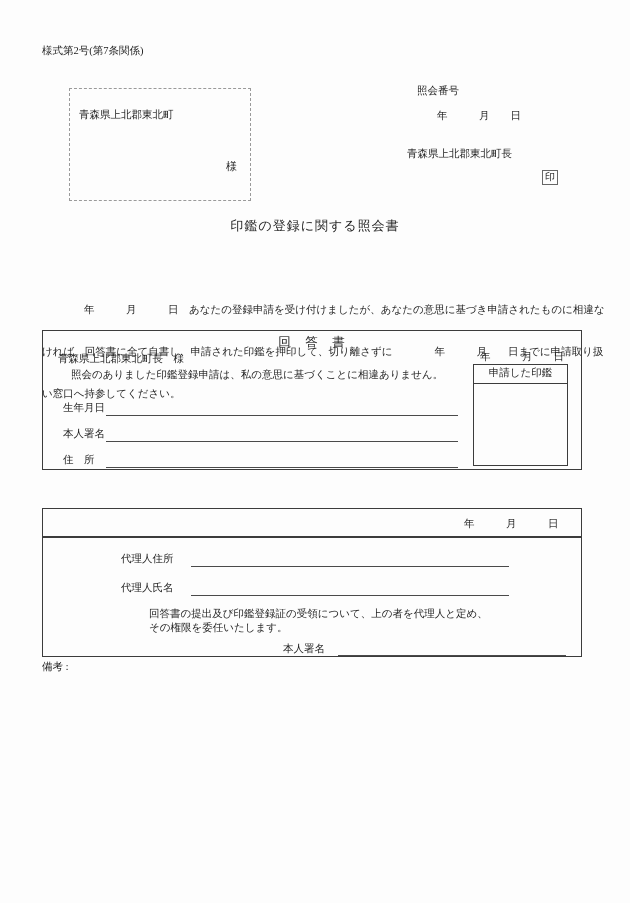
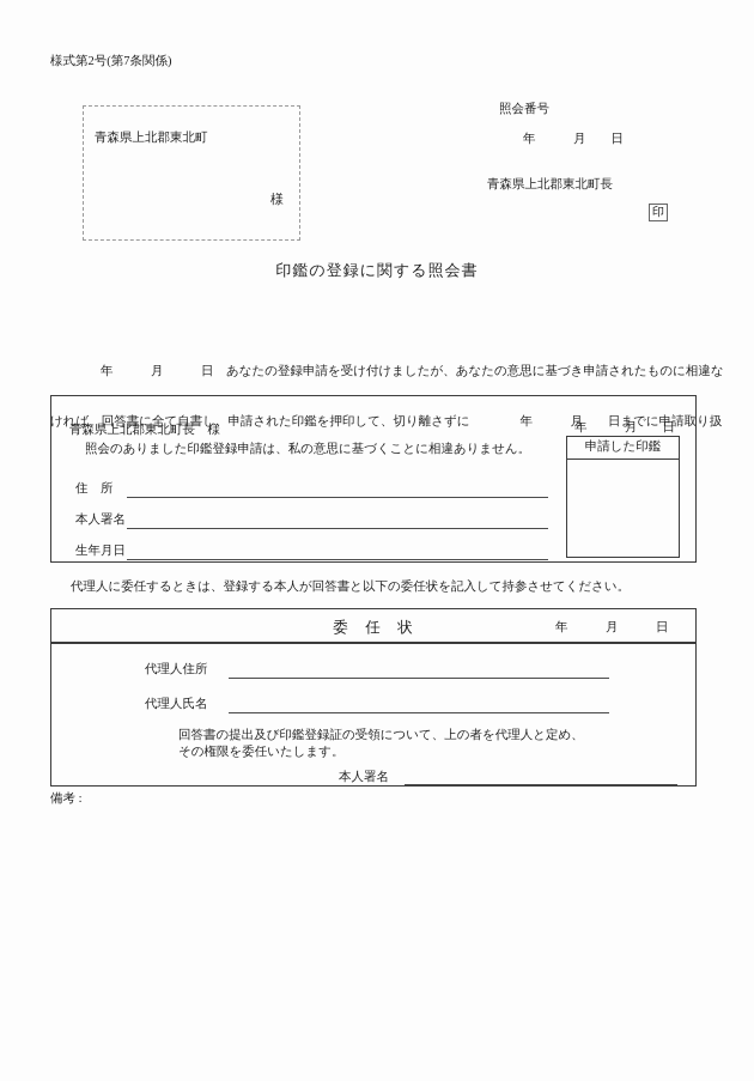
  様式第2号(第7条関係)
  青森県上北郡東北町
  様
  照会番号
  年 月 日
  青森県上北郡東北町長
  印
  印鑑の登録に関する照会書
  年 月 日 あなたの登録申請を受け付けましたが、あなたの意思に基づき申請されたものに相違な
  ければ、回答書に全て自書し、申請された印鑑を押印して、切り離さずに 年 月 日までに申請取り扱
- い窓口へ持参してください。
- 回 答 書
  青森県上北郡東北町長 様
  年 月 日
  照会のありました印鑑登録申請は、私の意思に基づくことに相違ありません。
  申請した印鑑
- 生年月日
+ 住 所
  本人署名
- 住 所
+ 生年月日
+ 代理人に委任するときは、登録する本人が回答書と以下の委任状を記入して持参させてください。
+ 委 任 状
  年 月 日
  代理人住所
  代理人氏名
  回答書の提出及び印鑑登録証の受領について、上の者を代理人と定め、
  その権限を委任いたします。
  本人署名
  備考 :
